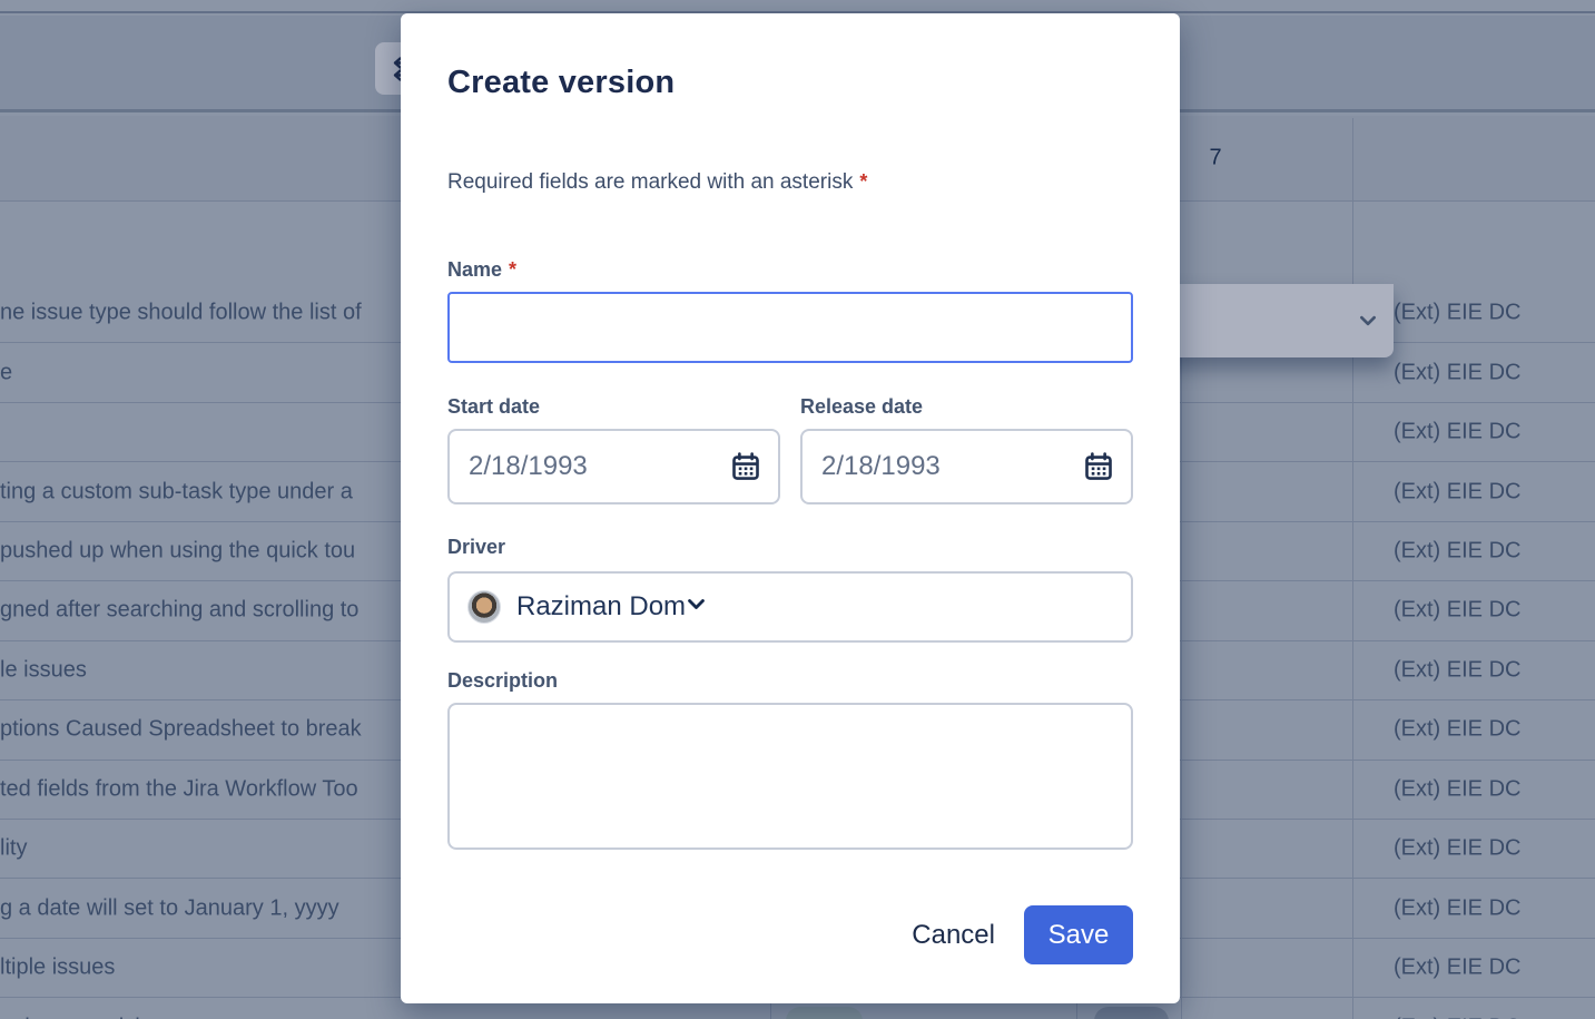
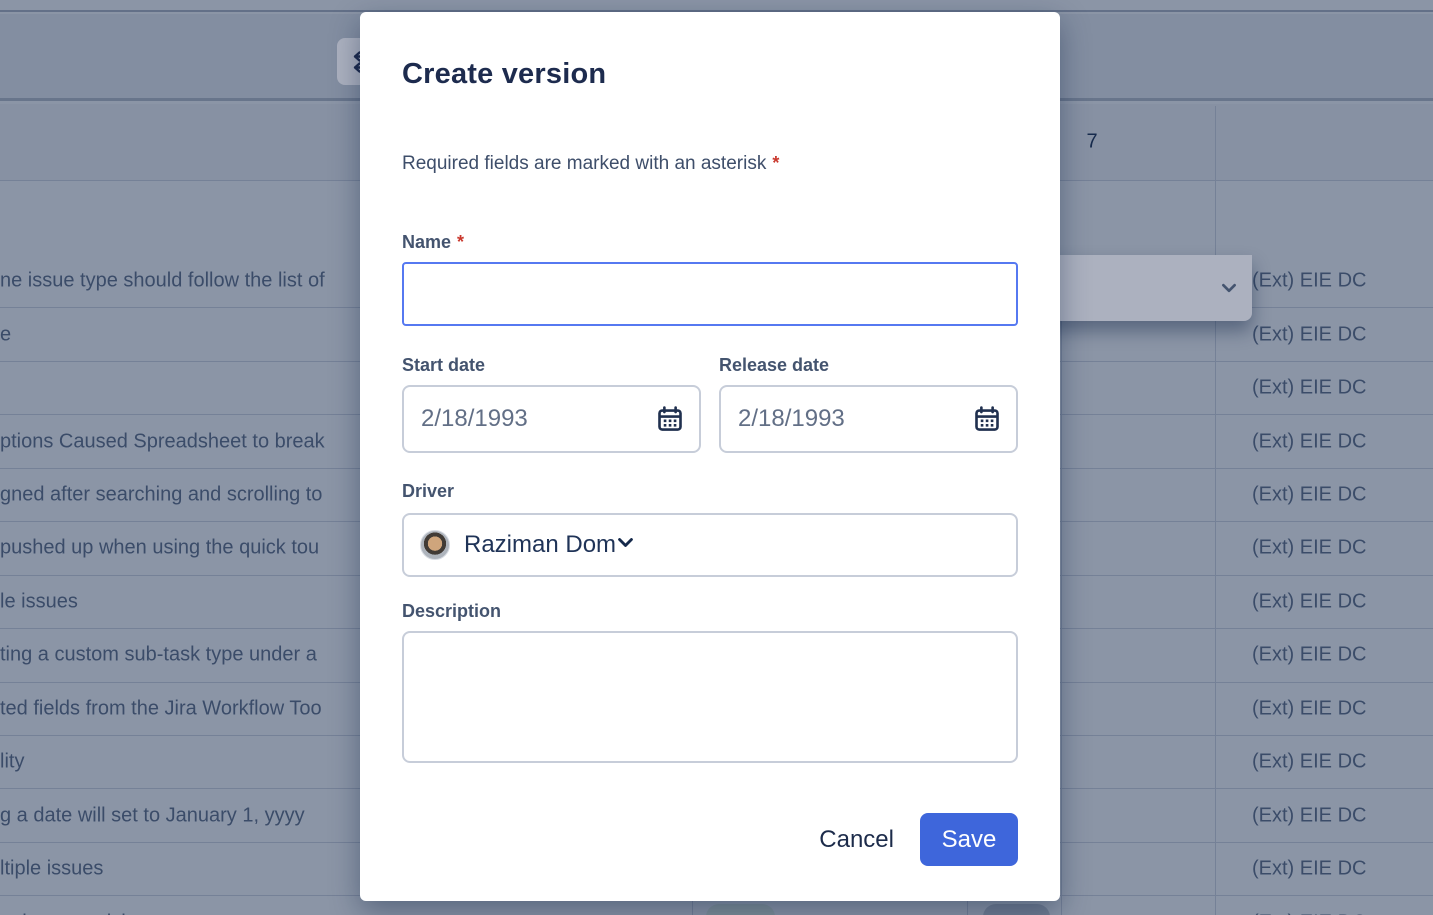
  7
  ne issue type should follow the list of
  (Ext) EIE DC
  e
  (Ext) EIE DC
  (Ext) EIE DC
- ting a custom sub-task type under a
+ ptions Caused Spreadsheet to break
  (Ext) EIE DC
- pushed up when using the quick tou
+ gned after searching and scrolling to
  (Ext) EIE DC
- gned after searching and scrolling to
+ pushed up when using the quick tou
  (Ext) EIE DC
  le issues
  (Ext) EIE DC
- ptions Caused Spreadsheet to break
+ ting a custom sub-task type under a
  (Ext) EIE DC
  ted fields from the Jira Workflow Too
  (Ext) EIE DC
  lity
  (Ext) EIE DC
  g a date will set to January 1, yyyy
  (Ext) EIE DC
  ltiple issues
  (Ext) EIE DC
  Create version
  Required fields are marked with an asterisk *
  Name *
  Start date
  2/18/1993
  Release date
  2/18/1993
  Driver
  Raziman Dom
  Description
  Cancel
  Save
